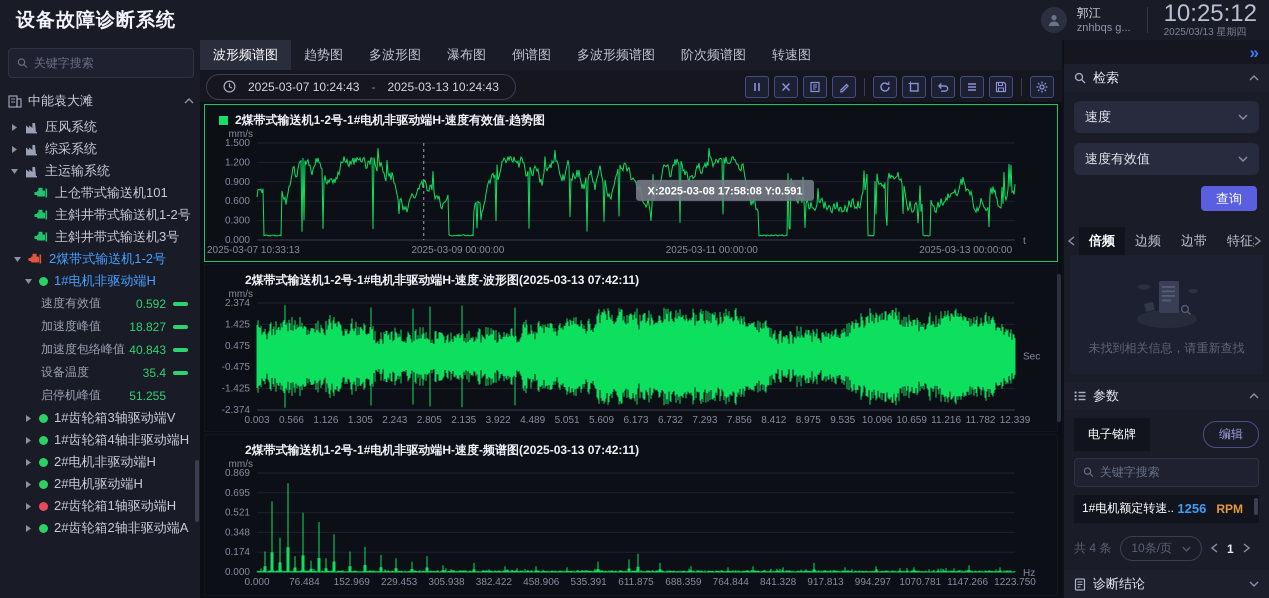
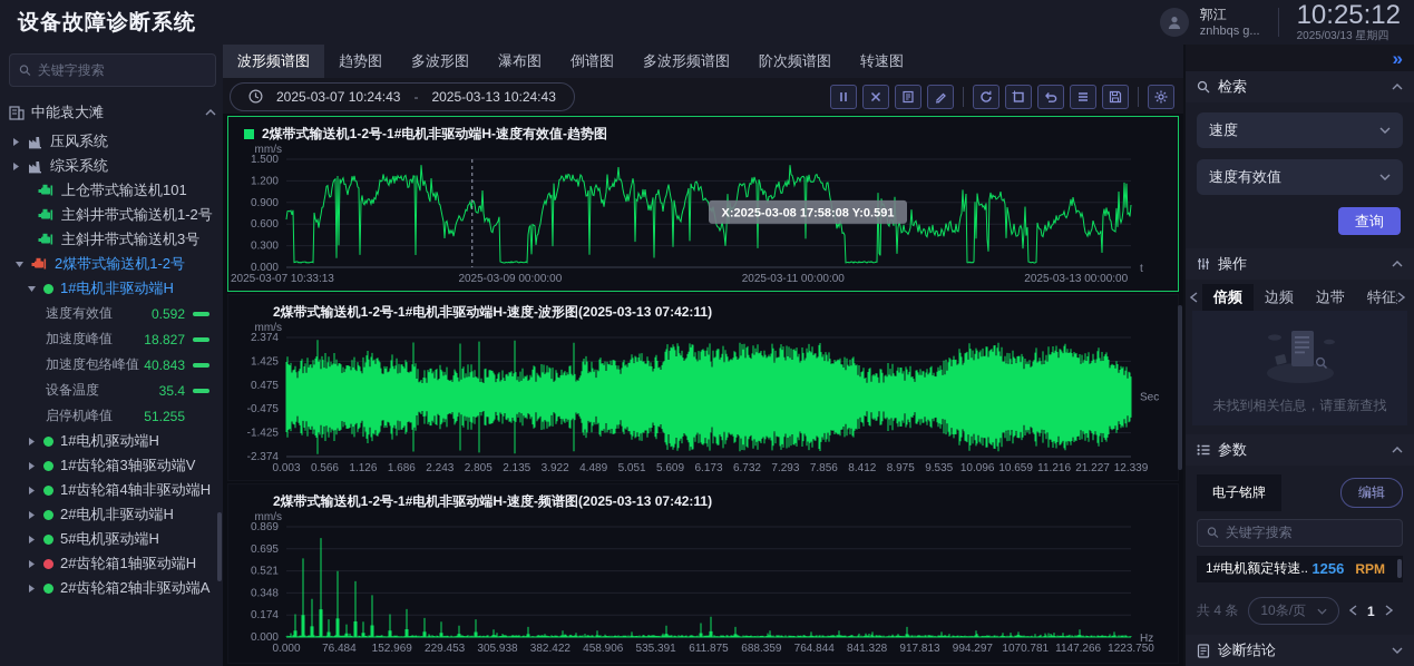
  设备故障诊断系统
  郭江
  znhbqs g...
  10:25:12
  2025/03/13 星期四
  关键字搜索
  中能袁大滩
  压风系统
  综采系统
- 主运输系统
  上仓带式输送机101
  主斜井带式输送机1-2号
  主斜井带式输送机3号
  2煤带式输送机1-2号
  1#电机非驱动端H
  速度有效值
  0.592
  加速度峰值
  18.827
  加速度包络峰值
  40.843
  设备温度
  35.4
  启停机峰值
  51.255
+ 1#电机驱动端H
  1#齿轮箱3轴驱动端V
  1#齿轮箱4轴非驱动端H
  2#电机非驱动端H
- 2#电机驱动端H
+ 5#电机驱动端H
  2#齿轮箱1轴驱动端H
  2#齿轮箱2轴非驱动端A
  波形频谱图
  趋势图
  多波形图
  瀑布图
  倒谱图
  多波形频谱图
  阶次频谱图
  转速图
  2025-03-07 10:24:43
  -
  2025-03-13 10:24:43
  2煤带式输送机1-2号-1#电机非驱动端H-速度有效值-趋势图
  1.500
  1.200
  0.900
  0.600
  0.300
  0.000
  mm/s
  2025-03-07 10:33:13
  2025-03-09 00:00:00
  2025-03-11 00:00:00
  2025-03-13 00:00:00
  t
  X:2025-03-08 17:58:08 Y:0.591
  2煤带式输送机1-2号-1#电机非驱动端H-速度-波形图(2025-03-13 07:42:11)
  2.374
  1.425
  0.475
  -0.475
  -1.425
  -2.374
  mm/s
  0.003
  0.566
  1.126
- 1.305
+ 1.686
  2.243
  2.805
  2.135
  3.922
  4.489
  5.051
  5.609
  6.173
  6.732
  7.293
  7.856
  8.412
  8.975
  9.535
  10.096
  10.659
  11.216
- 11.782
+ 21.227
  12.339
  Sec
  2煤带式输送机1-2号-1#电机非驱动端H-速度-频谱图(2025-03-13 07:42:11)
  0.869
  0.695
  0.521
  0.348
  0.174
  0.000
  mm/s
  0.000
  76.484
  152.969
  229.453
  305.938
  382.422
  458.906
  535.391
  611.875
  688.359
  764.844
  841.328
  917.813
  994.297
  1070.781
  1147.266
  1223.750
  Hz
  »
  检索
  速度
  速度有效值
  查询
+ 操作
  倍频
  边频
  边带
  未找到相关信息，请重新查找
  参数
  电子铭牌
  编辑
  关键字搜索
  1#电机额定转速..
  1256
  RPM
  共 4 条
  10条/页
  1
  诊断结论
